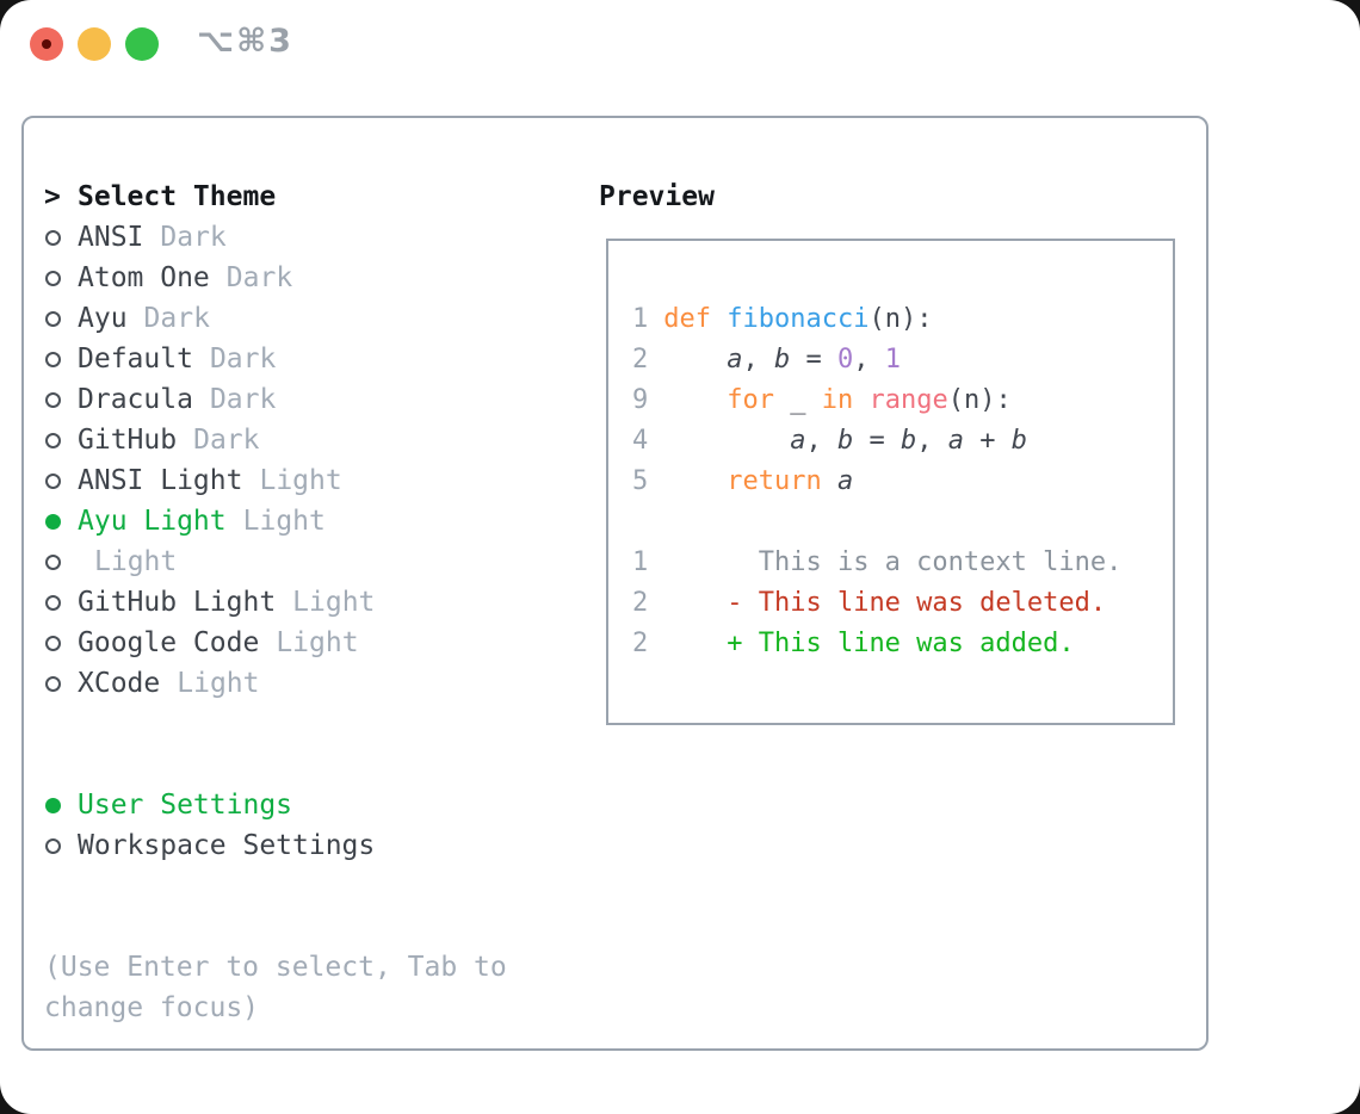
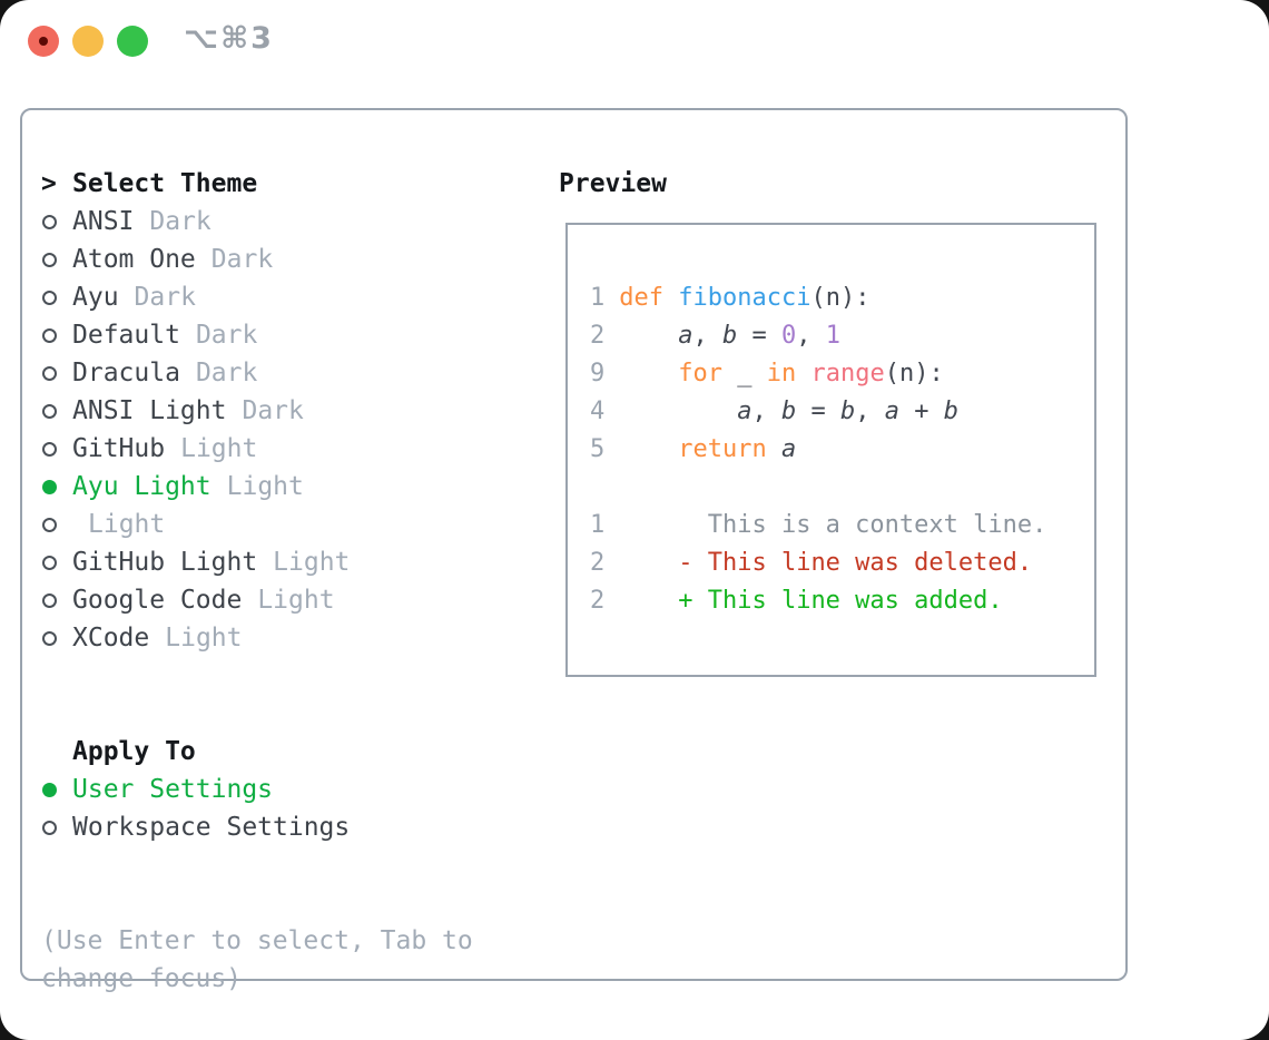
  ⌥⌘3
  >
  Select Theme
  ANSI
  Dark
  Atom One
  Dark
  Ayu
  Dark
  Default
  Dark
  Dracula
  Dark
- GitHub
+ ANSI Light
  Dark
- ANSI Light
+ GitHub
  Light
  Ayu Light
  Light
  Light
  GitHub Light
  Light
  Google Code
  Light
  XCode
  Light
+ Apply To
  User Settings
  Workspace Settings
  (Use Enter to select, Tab to change focus)
  Preview
  1
  def
  fibonacci
  (n):
  2
  a
  ,
  b
  =
  0
  ,
  1
  9
  for
  _
  in
  range
  (n):
  4
  a
  ,
  b
  =
  b
  ,
  a
  +
  b
  5
  return
  a
  1
  This is a context line.
  2
  - This line was deleted.
  2
  + This line was added.
